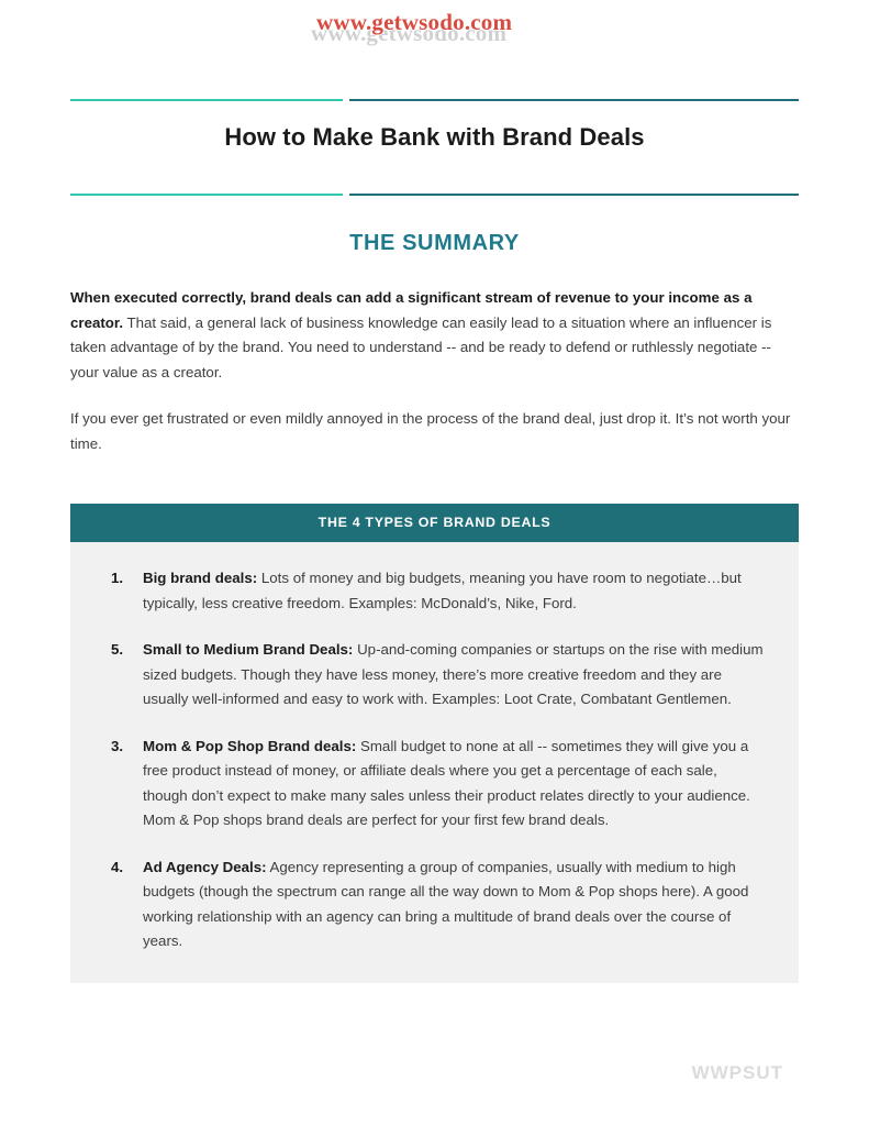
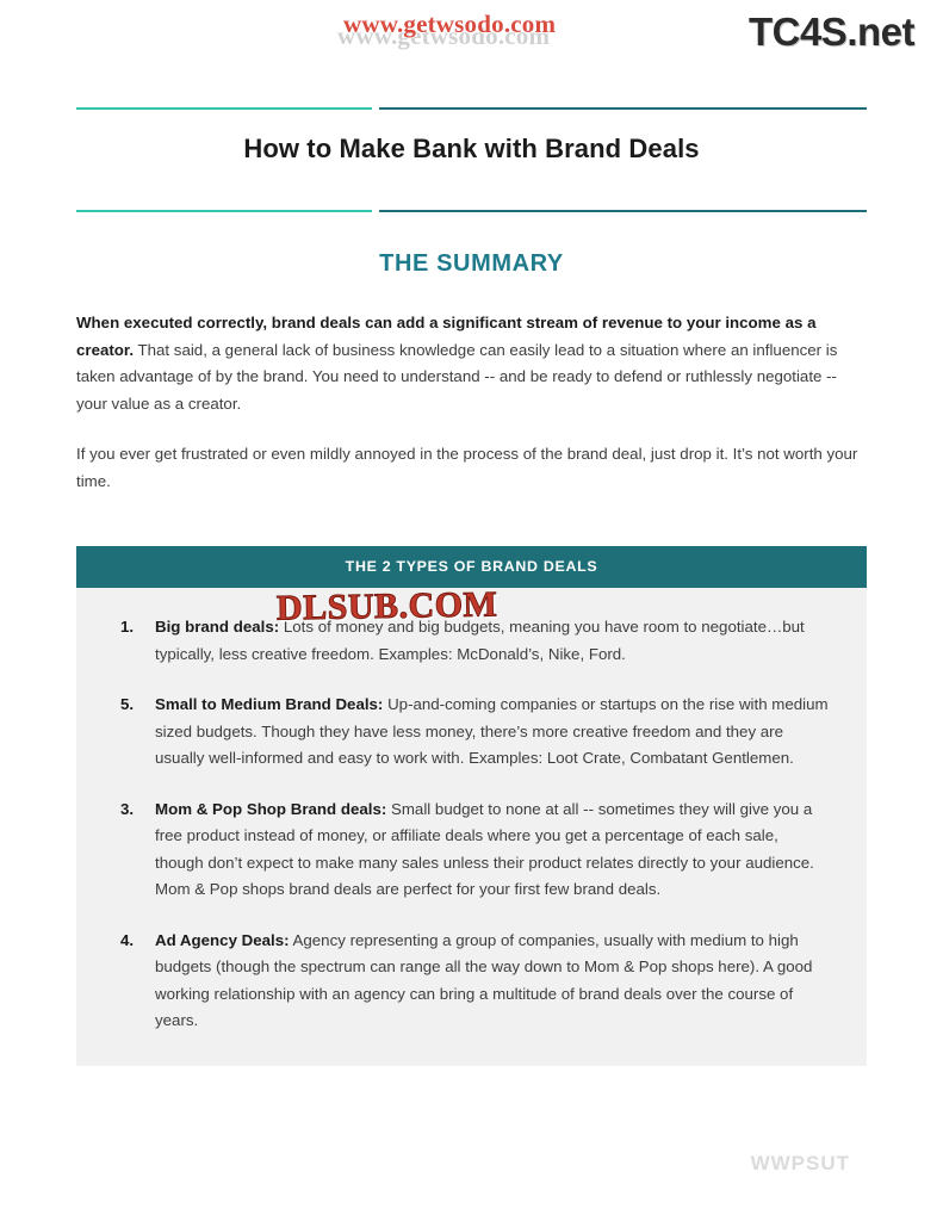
  www.getwsodo.com
  www.getwsodo.com
+ TC4S.net
  How to Make Bank with Brand Deals
  THE SUMMARY
  When executed correctly, brand deals can add a significant stream of revenue to your income as a creator. That said, a general lack of business knowledge can easily lead to a situation where an influencer is taken advantage of by the brand. You need to understand -- and be ready to defend or ruthlessly negotiate -- your value as a creator.
  If you ever get frustrated or even mildly annoyed in the process of the brand deal, just drop it. It’s not worth your time.
- THE 4 TYPES OF BRAND DEALS
+ THE 2 TYPES OF BRAND DEALS
  1.
  Big brand deals: Lots of money and big budgets, meaning you have room to negotiate…but typically, less creative freedom. Examples: McDonald’s, Nike, Ford.
  5.
  Small to Medium Brand Deals: Up-and-coming companies or startups on the rise with medium sized budgets. Though they have less money, there’s more creative freedom and they are usually well-informed and easy to work with. Examples: Loot Crate, Combatant Gentlemen.
  3.
  Mom & Pop Shop Brand deals: Small budget to none at all -- sometimes they will give you a free product instead of money, or affiliate deals where you get a percentage of each sale, though don’t expect to make many sales unless their product relates directly to your audience. Mom & Pop shops brand deals are perfect for your first few brand deals.
  4.
  Ad Agency Deals: Agency representing a group of companies, usually with medium to high budgets (though the spectrum can range all the way down to Mom & Pop shops here). A good working relationship with an agency can bring a multitude of brand deals over the course of years.
+ DLSUB.COM
  WWPSUT
